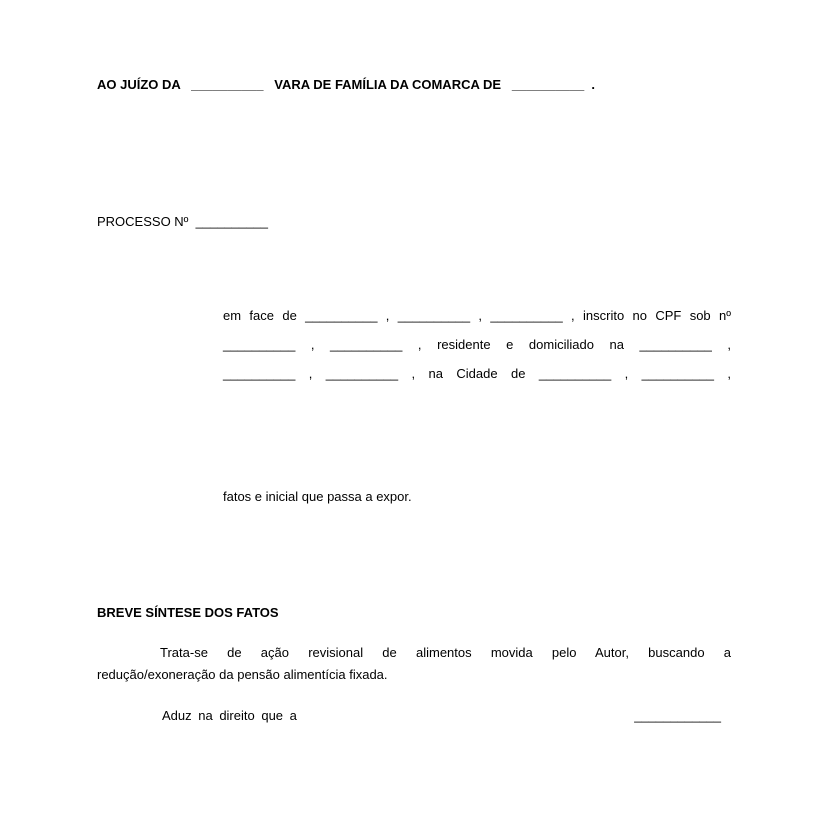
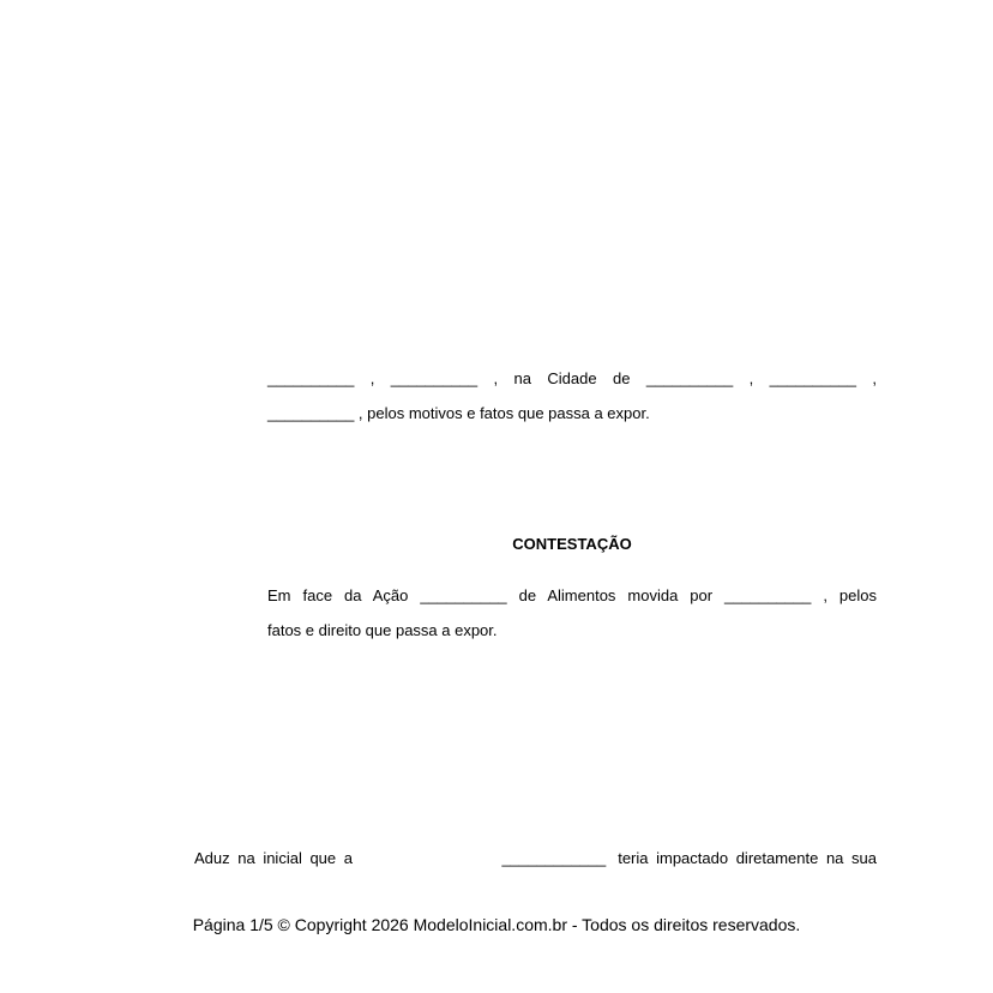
- AO JUÍZO DA __________ VARA DE FAMÍLIA DA COMARCA DE __________ .
- PROCESSO Nº __________
- em face de __________ , __________ , __________ , inscrito no CPF sob nº
- __________ , __________ , residente e domiciliado na __________ ,
  __________ , __________ , na Cidade de __________ , __________ ,
+ __________ , pelos motivos e fatos que passa a expor.
+ CONTESTAÇÃO
+ Em face da Ação __________ de Alimentos movida por __________ , pelos
- fatos e inicial que passa a expor.
+ fatos e direito que passa a expor.
- BREVE SÍNTESE DOS FATOS
- Trata-se de ação revisional de alimentos movida pelo Autor, buscando a
- redução/exoneração da pensão alimentícia fixada.
- Aduz na direito que a
+ Aduz na inicial que a
  ____________
+ teria impactado diretamente na sua
+ Página 1/5 © Copyright 2026 ModeloInicial.com.br - Todos os direitos reservados.
